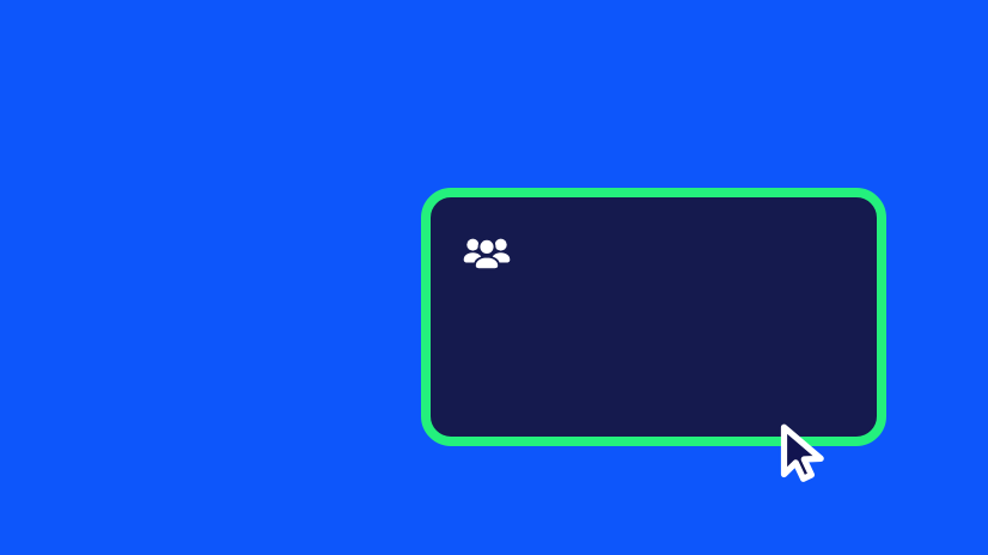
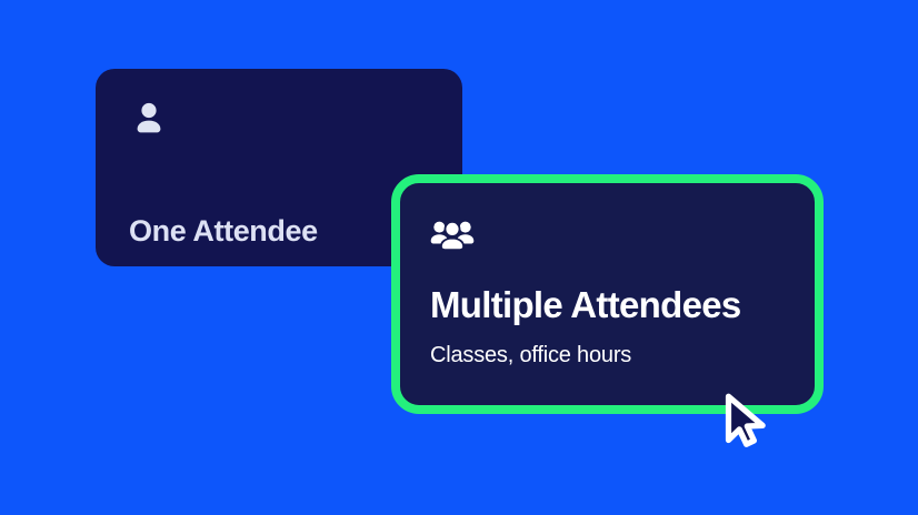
+ One Attendee
+ Multiple Attendees
+ Classes, office hours
